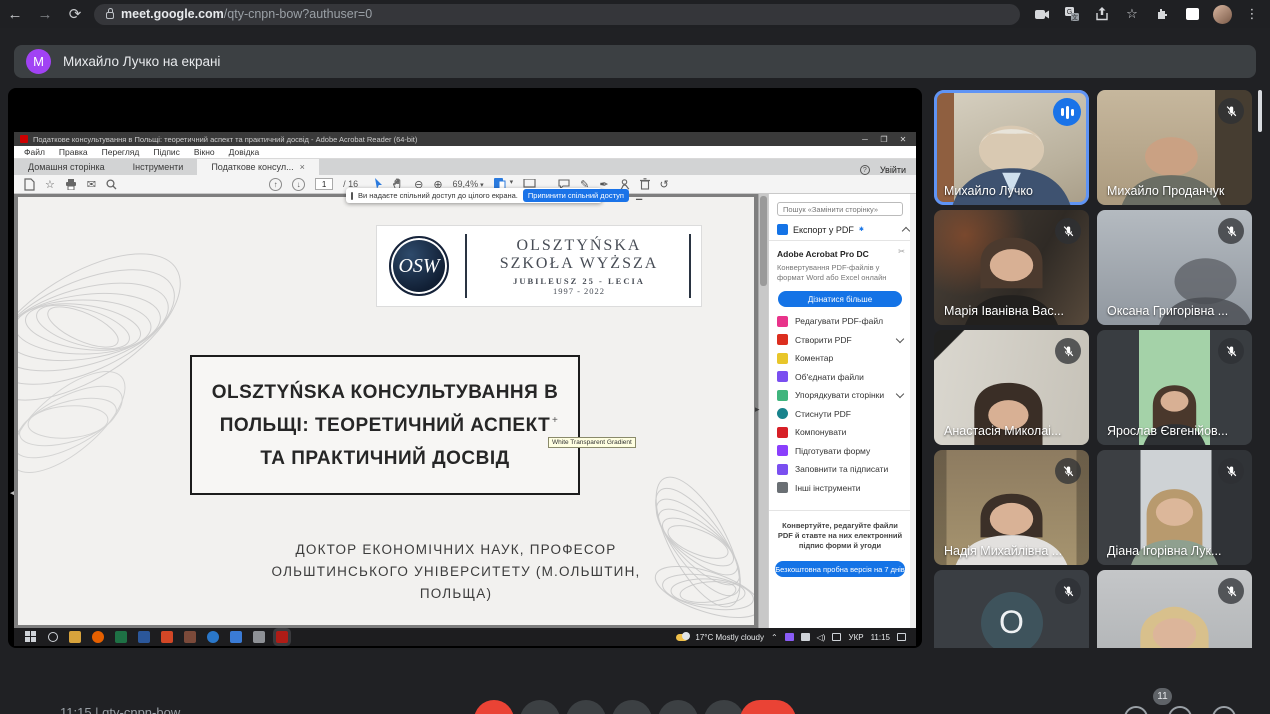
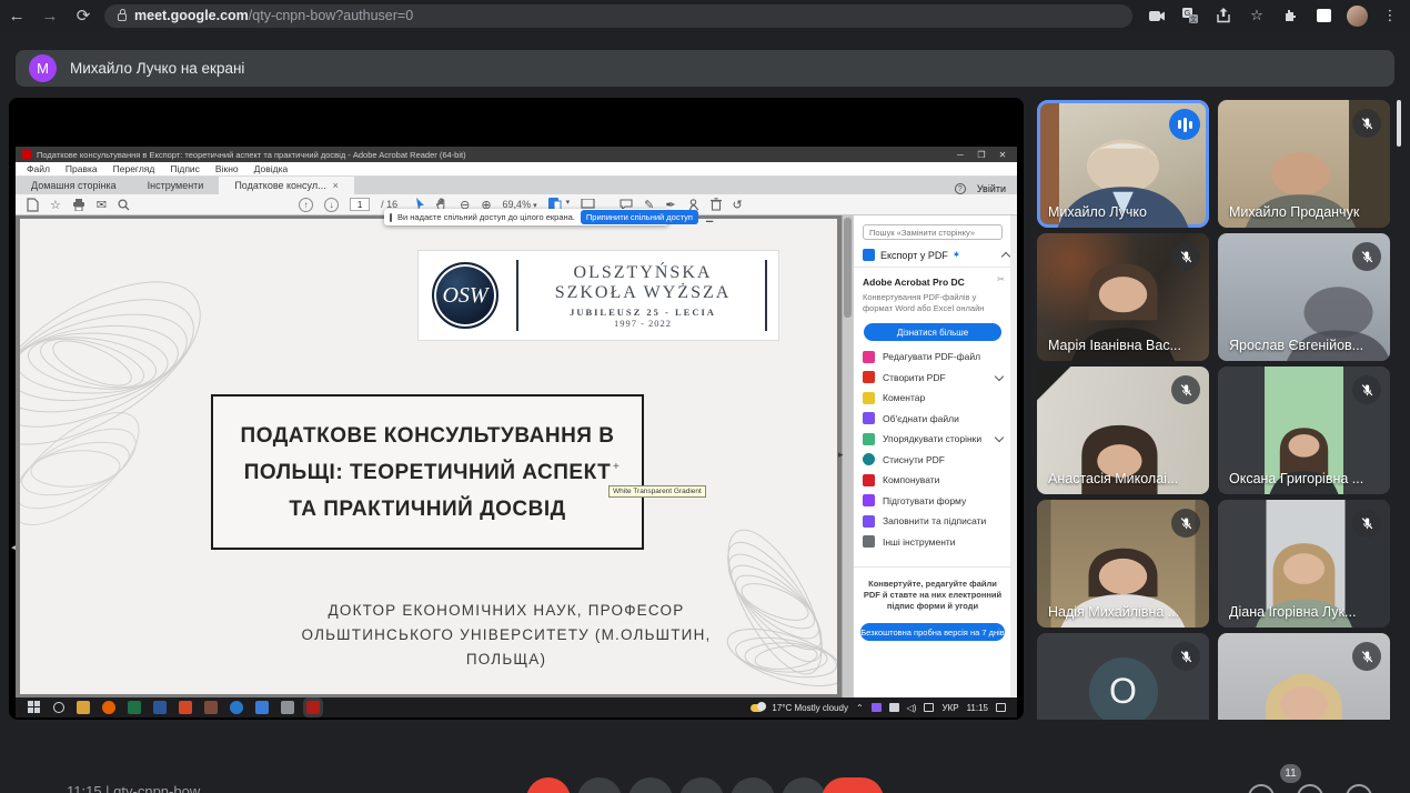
  ←
  →
  ⟳
  meet.google.com/qty-cnpn-bow?authuser=0
  ☆
  ⋮
  М
  Михайло Лучко на екрані
  ◂
- Податкове консультування в Польщі: теоретичний аспект та практичний досвід - Adobe Acrobat Reader (64-bit)
+ Податкове консультування в Експорт: теоретичний аспект та практичний досвід - Adobe Acrobat Reader (64-bit)
  ─
  ❐
  ✕
  Файл
  Правка
  Перегляд
  Підпис
  Вікно
  Довідка
  Домашня сторінка
  Інструменти
  Податкове консул...
  ×
  Увійти
  ☆
  ✉
  ↑
  ↓
  1
  / 16
  ⊖
  ⊕
  69,4%
  ✎
  ✒
  ↺
  Ви надаєте спільний доступ до цілого екрана.
  Припинити спільний доступ
  ▁
  OSW
  OLSZTYŃSKA
  SZKOŁA WYŻSZA
  JUBILEUSZ 25 - LECIA
  1997 - 2022
- OLSZTYŃSKA КОНСУЛЬТУВАННЯ В ПОЛЬЩІ: ТЕОРЕТИЧНИЙ АСПЕКТ ТА ПРАКТИЧНИЙ ДОСВІД
+ ПОДАТКОВЕ КОНСУЛЬТУВАННЯ В ПОЛЬЩІ: ТЕОРЕТИЧНИЙ АСПЕКТ ТА ПРАКТИЧНИЙ ДОСВІД
  +
  ДОКТОР ЕКОНОМІЧНИХ НАУК, ПРОФЕСОР ОЛЬШТИНСЬКОГО УНІВЕРСИТЕТУ (М.ОЛЬШТИН, ПОЛЬЩА)
  ▸
  Пошук «Замінити сторінку»
  Експорт у PDF
  Adobe Acrobat Pro DC
  ✂
  Конвертування PDF-файлів у формат Word або Excel онлайн
  Дізнатися більше
  Редагувати PDF-файл
  Створити PDF
  Коментар
  Об'єднати файли
  Упорядкувати сторінки
  Стиснути PDF
  Компонувати
  Підготувати форму
  Заповнити та підписати
  Інші інструменти
  Конвертуйте, редагуйте файли PDF й ставте на них електронний підпис форми й угоди
  Безкоштовна пробна версія на 7 днів
  17°C Mostly cloudy
  ⌃
  ◁)
  УКР
  11:15
  Михайло Лучко
  Михайло Проданчук
  Марія Іванівна Вас...
- Оксана Григорівна ...
+ Ярослав Євгенійов...
  Анастасія Миколаі...
- Ярослав Євгенійов...
+ Оксана Григорівна ...
  Надія Михайлівна ...
  Діана Ігорівна Лук...
  О
  11:15 | qty-cnpn-bow
  11
